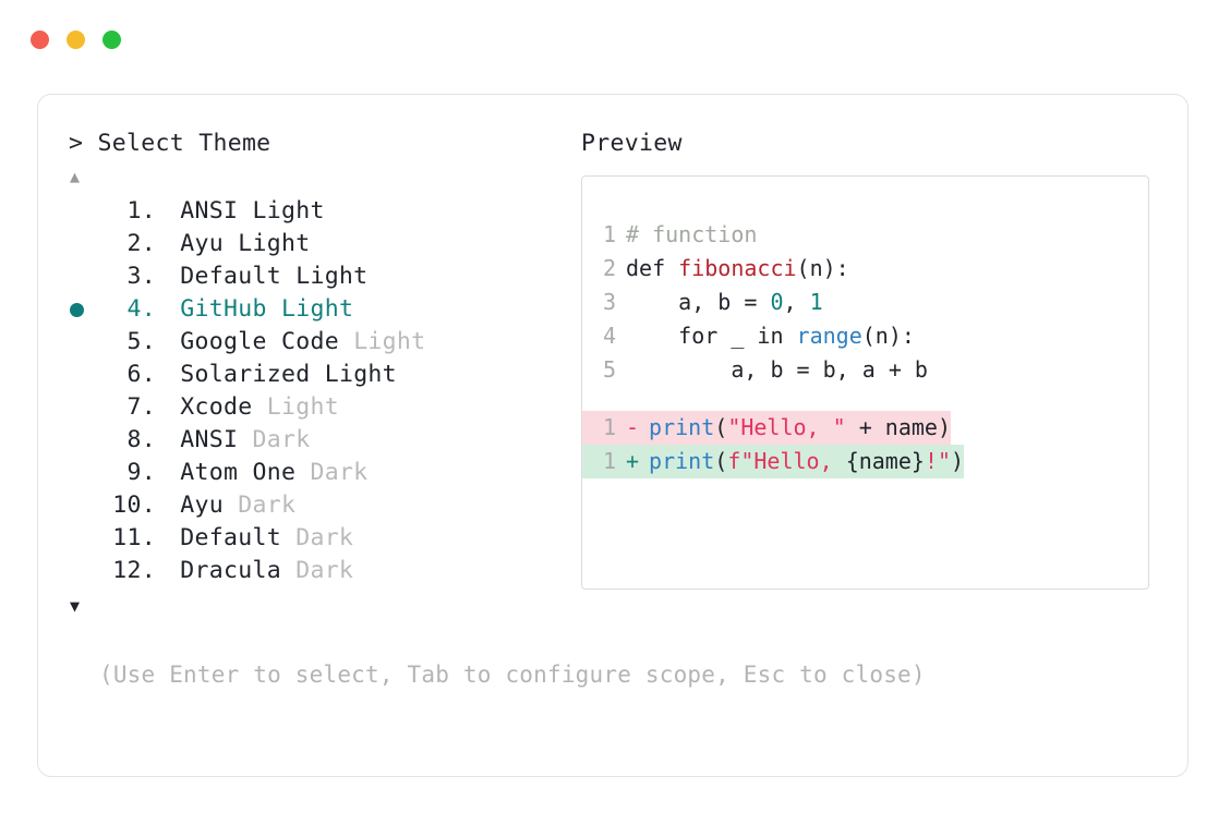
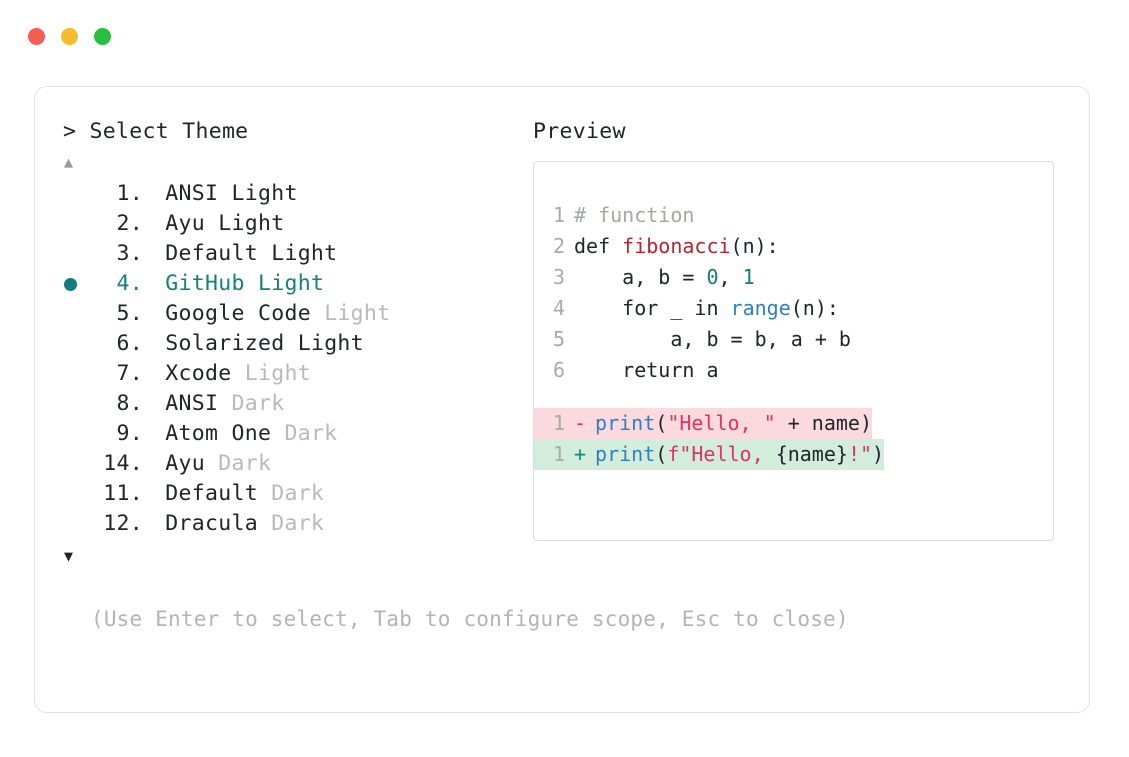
  > Select Theme
  ▲
  1.
  ANSI
  Light
  2.
  Ayu
  Light
  3.
  Default
  Light
  4.
  GitHub
  Light
  5.
  Google Code
  Light
  6.
  Solarized
  Light
  7.
  Xcode
  Light
  8.
  ANSI
  Dark
  9.
  Atom One
  Dark
- 10.
+ 14.
  Ayu
  Dark
  11.
  Default
  Dark
  12.
  Dracula
  Dark
  ▼
  Preview
  1
  # function
  2
  def fibonacci(n):
  3
  a, b = 0, 1
  4
  for _ in range(n):
  5
  a, b = b, a + b
+ 6
+ return a
  1
  -
  print("Hello, " + name)
  1
  +
  print(f"Hello, {name}!")
  (Use Enter to select, Tab to configure scope, Esc to close)
